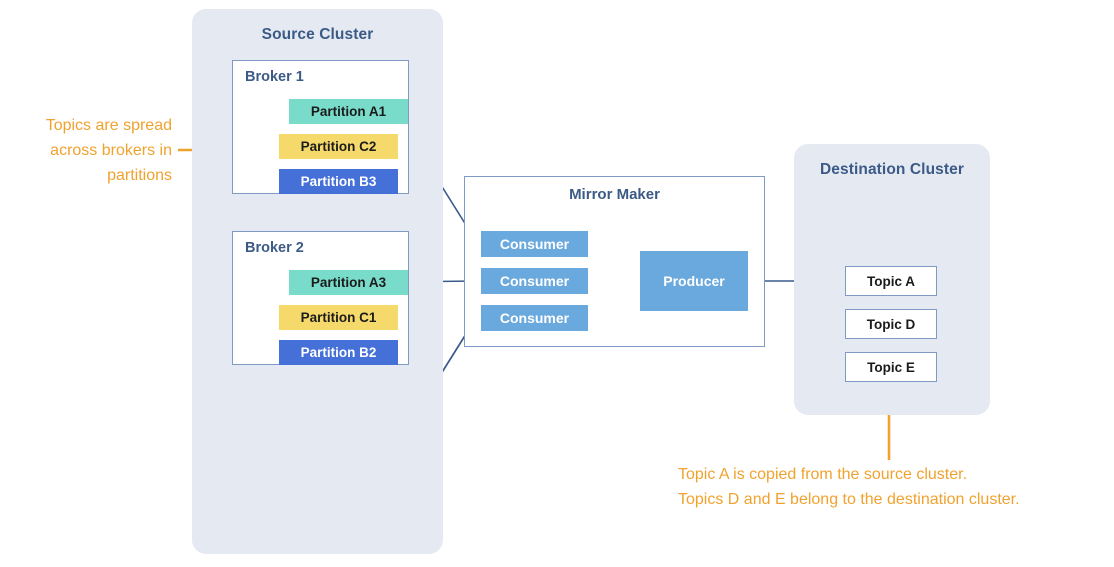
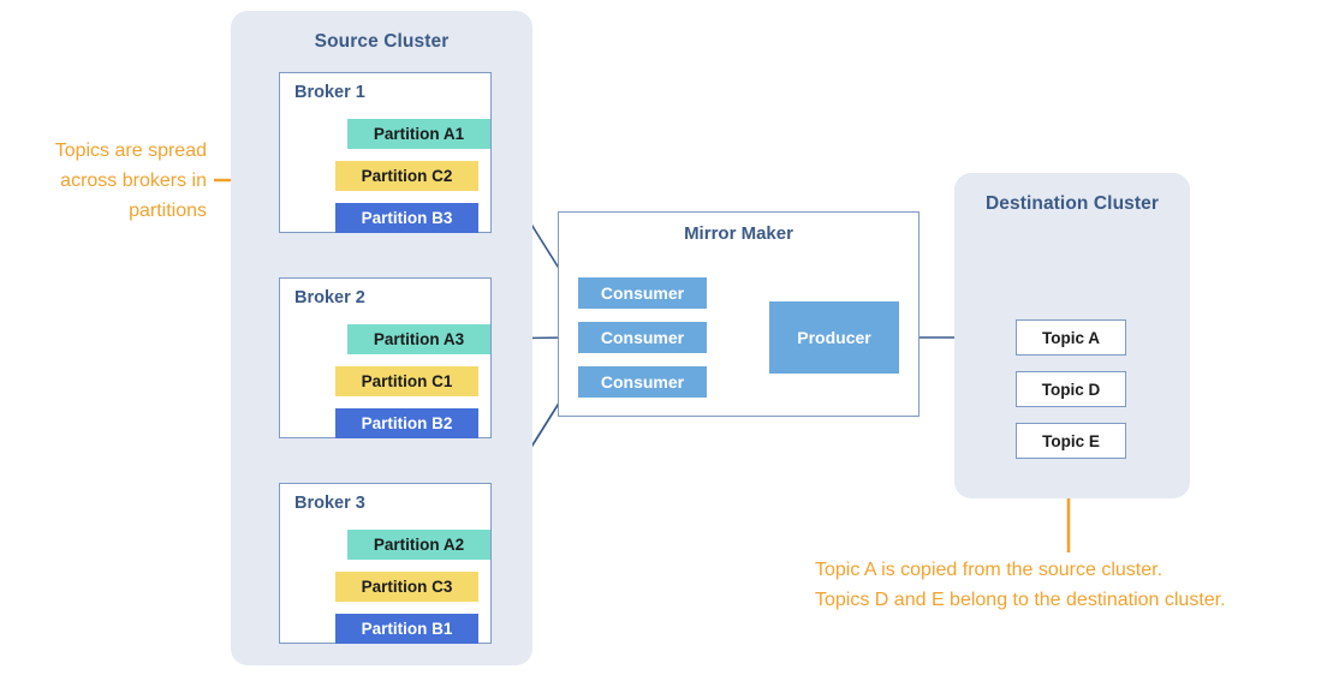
  Source Cluster
  Broker 1
  Partition A1
  Partition C2
  Partition B3
  Broker 2
  Partition A3
  Partition C1
  Partition B2
+ Broker 3
+ Partition A2
+ Partition C3
+ Partition B1
  Mirror Maker
  Consumer
  Consumer
  Consumer
  Producer
  Destination Cluster
  Topic A
  Topic D
  Topic E
  Topics are spread
  across brokers in
  partitions
  Topic A is copied from the source cluster.
  Topics D and E belong to the destination cluster.
